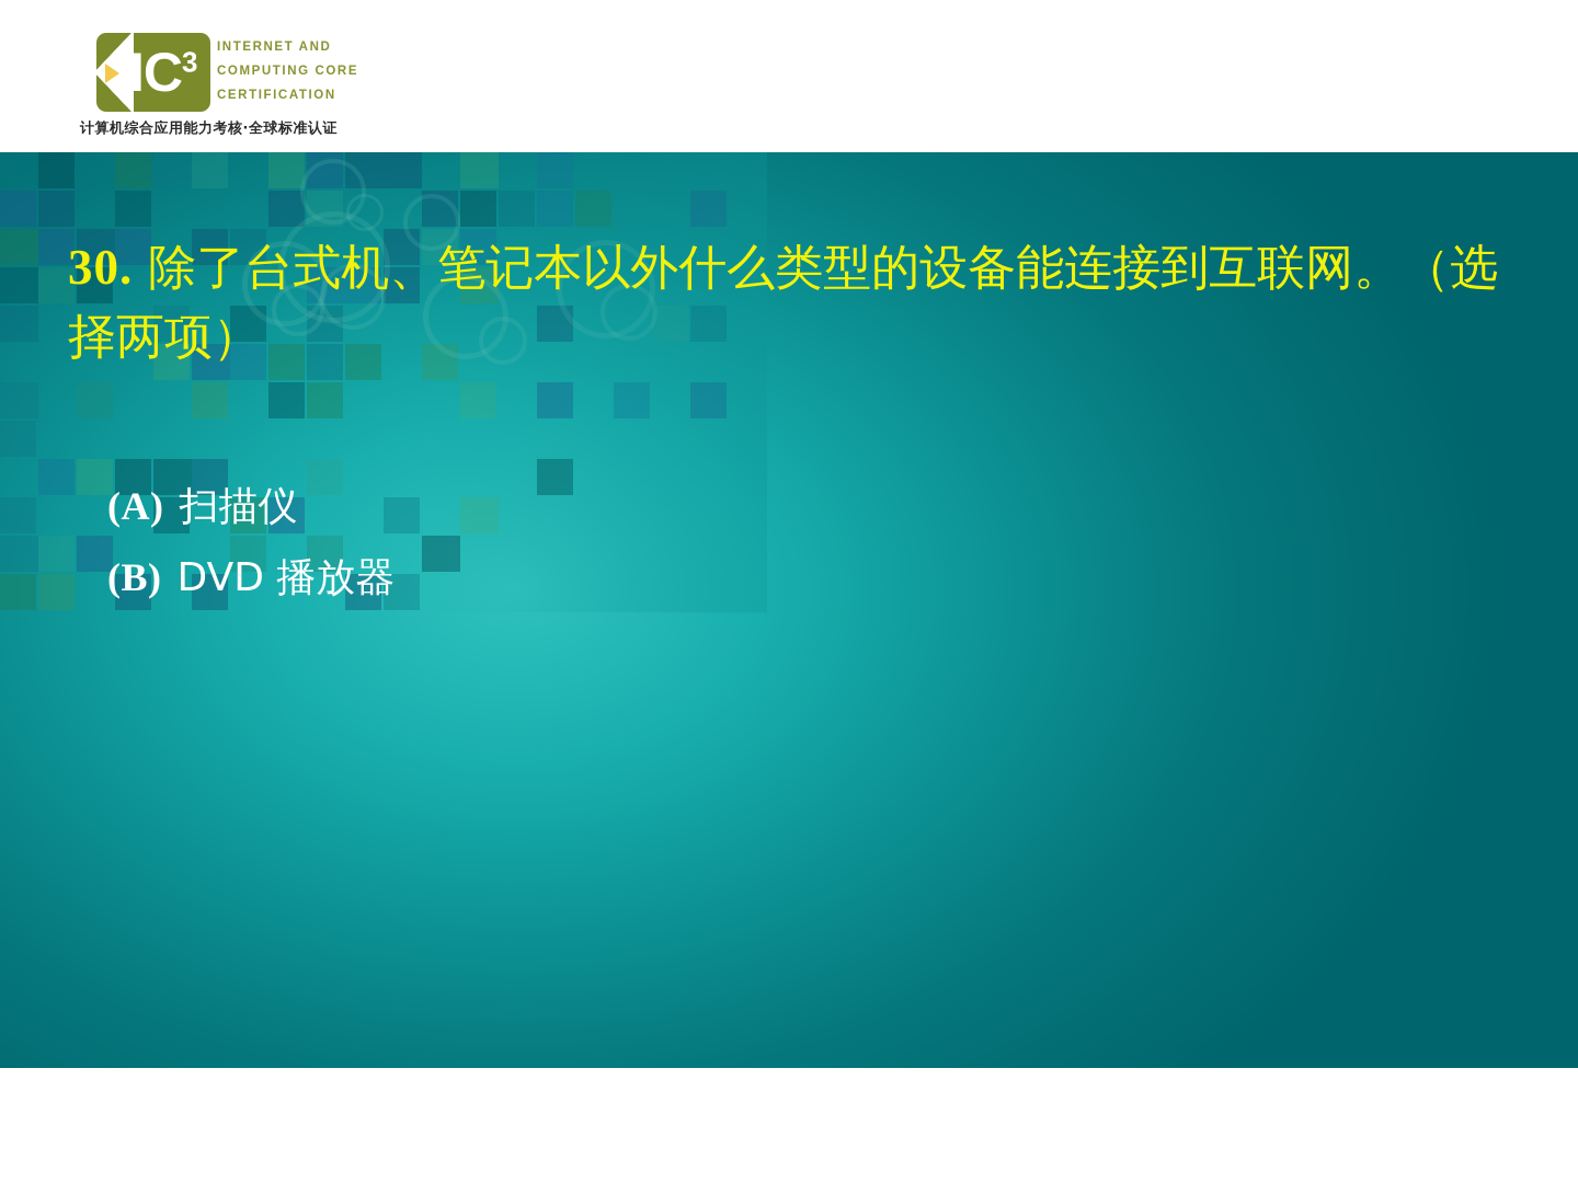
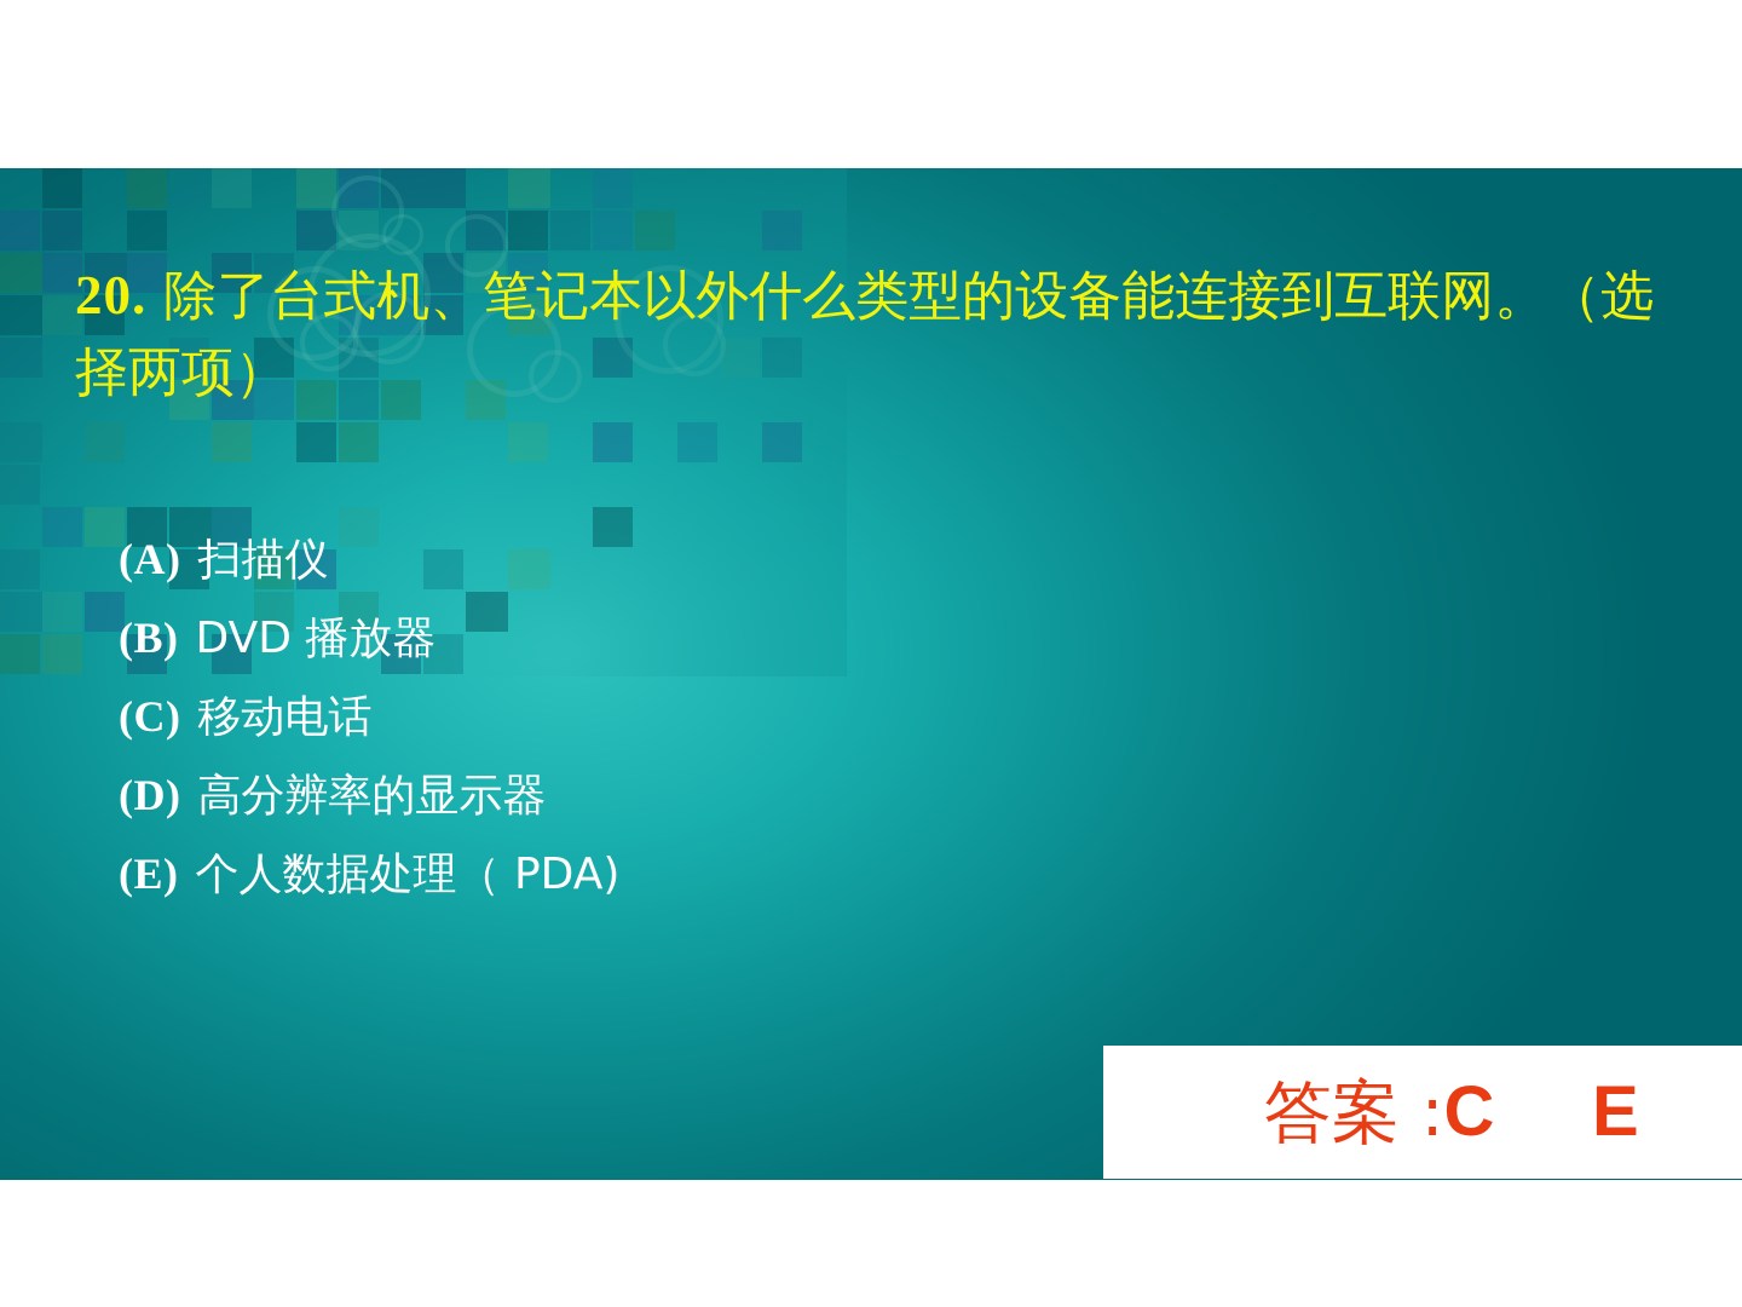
- IC3
- ™
- INTERNET AND
- COMPUTING CORE
- CERTIFICATION
- 计算机综合应用能力考核·全球标准认证
- 30. 除了台式机、笔记本以外什么类型的设备能连接到互联网。（选择两项）
+ 20. 除了台式机、笔记本以外什么类型的设备能连接到互联网。（选择两项）
  (A) 扫描仪
  (B) DVD 播放器
+ (C) 移动电话
+ (D) 高分辨率的显示器
+ (E) 个人数据处理（ PDA)
+ 答案 :C E
